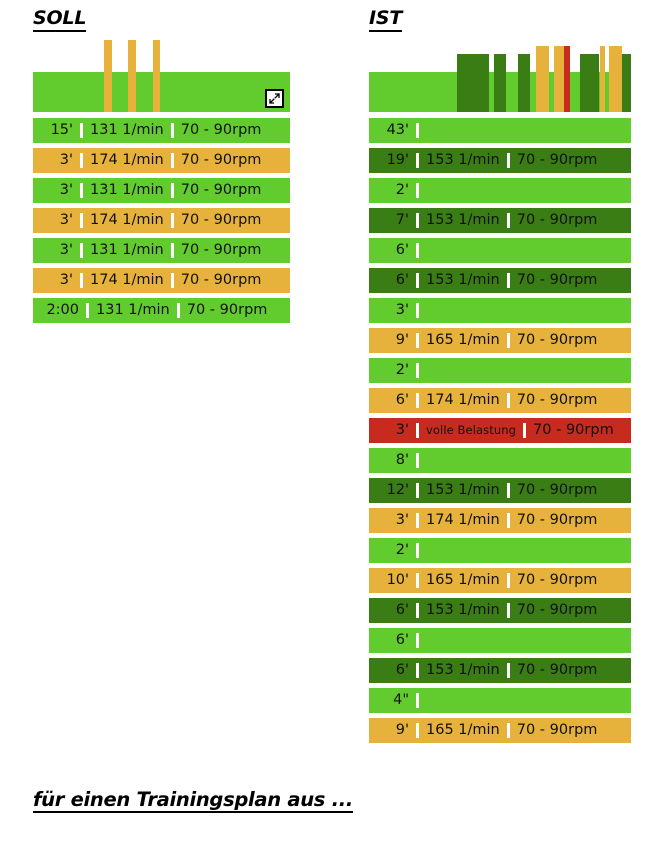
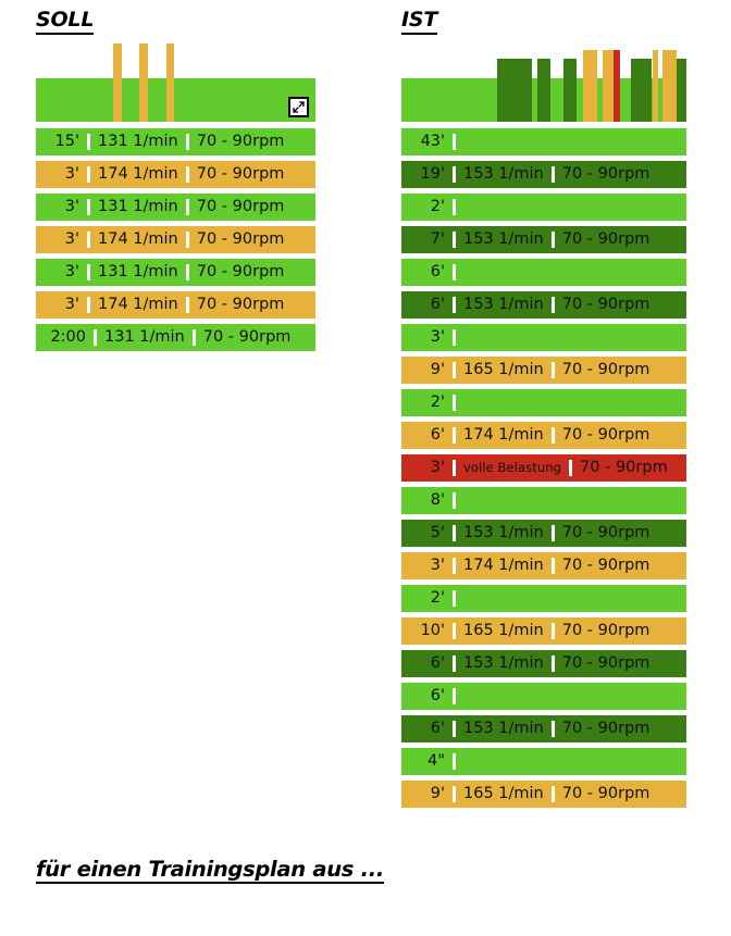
  SOLL
  IST
  15'
  131 1/min
  70 - 90rpm
  3'
  174 1/min
  70 - 90rpm
  3'
  131 1/min
  70 - 90rpm
  3'
  174 1/min
  70 - 90rpm
  3'
  131 1/min
  70 - 90rpm
  3'
  174 1/min
  70 - 90rpm
  2:00
  131 1/min
  70 - 90rpm
  43'
  19'
  153 1/min
  70 - 90rpm
  2'
  7'
  153 1/min
  70 - 90rpm
  6'
  6'
  153 1/min
  70 - 90rpm
  3'
  9'
  165 1/min
  70 - 90rpm
  2'
  6'
  174 1/min
  70 - 90rpm
  3'
  volle Belastung
  70 - 90rpm
  8'
- 12'
+ 5'
  153 1/min
  70 - 90rpm
  3'
  174 1/min
  70 - 90rpm
  2'
  10'
  165 1/min
  70 - 90rpm
  6'
  153 1/min
  70 - 90rpm
  6'
  6'
  153 1/min
  70 - 90rpm
  4"
  9'
  165 1/min
  70 - 90rpm
  für einen Trainingsplan aus ...
